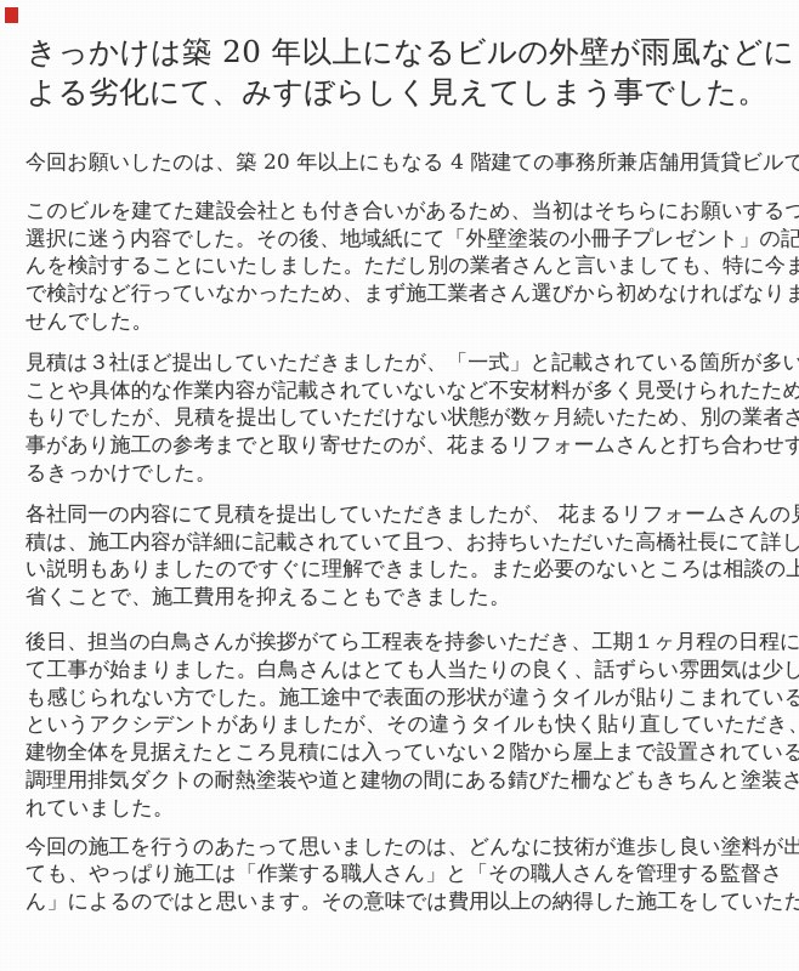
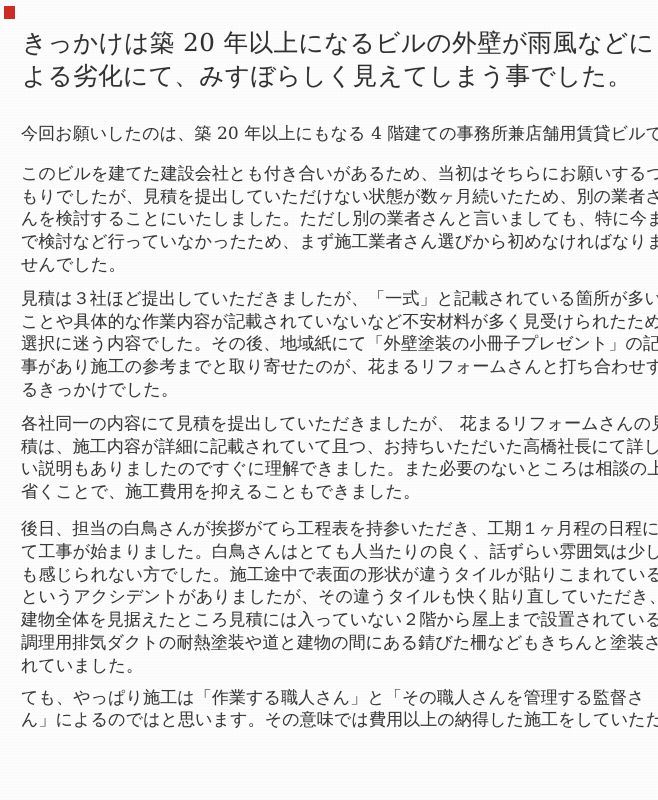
  今回お願いしたのは、築 20 年以上にもなる 4 階建ての事務所兼店舗用賃貸ビルで
  このビルを建てた建設会社とも付き合いがあるため、当初はそちらにお願いするつ
- 選択に迷う内容でした。その後、地域紙にて「外壁塗装の小冊子プレゼント」の記
+ もりでしたが、見積を提出していただけない状態が数ヶ月続いたため、別の業者さ
  んを検討することにいたしました。ただし別の業者さんと言いましても、特に今ま
  で検討など行っていなかったため、まず施工業者さん選びから初めなければなりま
  せんでした。
  見積は３社ほど提出していただきましたが、「一式」と記載されている箇所が多い
  ことや具体的な作業内容が記載されていないなど不安材料が多く見受けられたため
- もりでしたが、見積を提出していただけない状態が数ヶ月続いたため、別の業者さ
+ 選択に迷う内容でした。その後、地域紙にて「外壁塗装の小冊子プレゼント」の記
  事があり施工の参考までと取り寄せたのが、花まるリフォームさんと打ち合わせす
  るきっかけでした。
  各社同一の内容にて見積を提出していただきましたが、 花まるリフォームさんの
  積は、施工内容が詳細に記載されていて且つ、お持ちいただいた高橋社長にて詳し
  い説明もありましたのですぐに理解できました。また必要のないところは相談の上
  省くことで、施工費用を抑えることもできました。
  後日、担当の白鳥さんが挨拶がてら工程表を持参いただき、工期１ヶ月程の日程に
  て工事が始まりました。白鳥さんはとても人当たりの良く、話ずらい雰囲気は少し
  も感じられない方でした。施工途中で表面の形状が違うタイルが貼りこまれている
  というアクシデントがありましたが、その違うタイルも快く貼り直していただき
  建物全体を見据えたところ見積には入っていない２階から屋上まで設置されている
  調理用排気ダクトの耐熱塗装や道と建物の間にある錆びた柵などもきちんと塗装さ
  れていました。
- 今回の施工を行うのあたって思いましたのは、どんなに技術が進歩し良い塗料が出
  ても、やっぱり施工は「作業する職人さん」と「その職人さんを管理する監督さ
  ん」によるのではと思います。その意味では費用以上の納得した施工をしていただ
